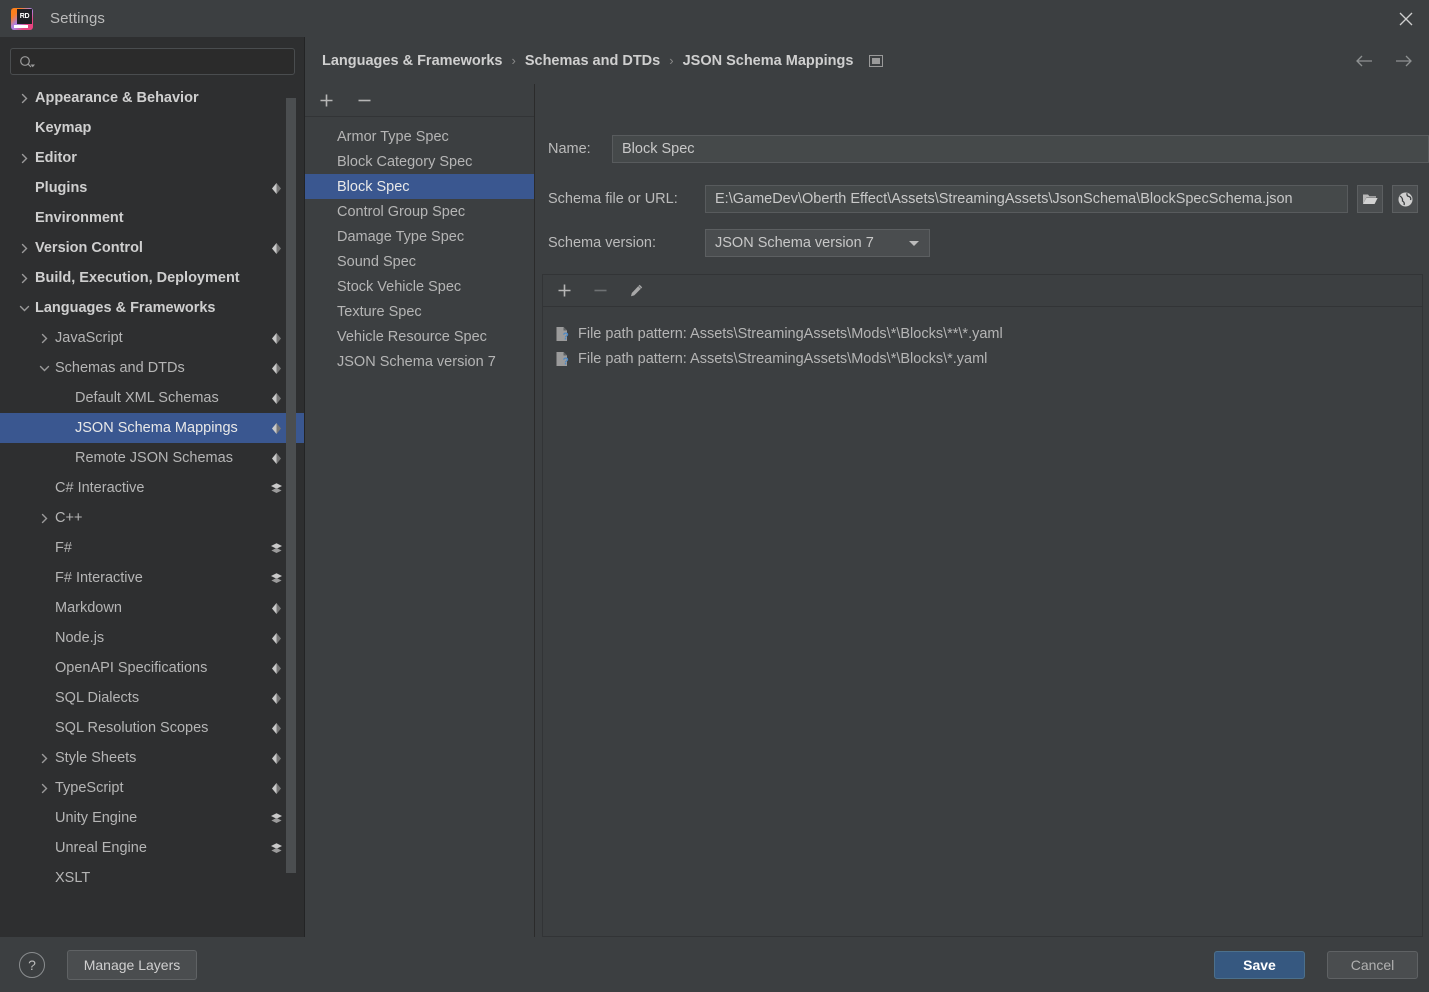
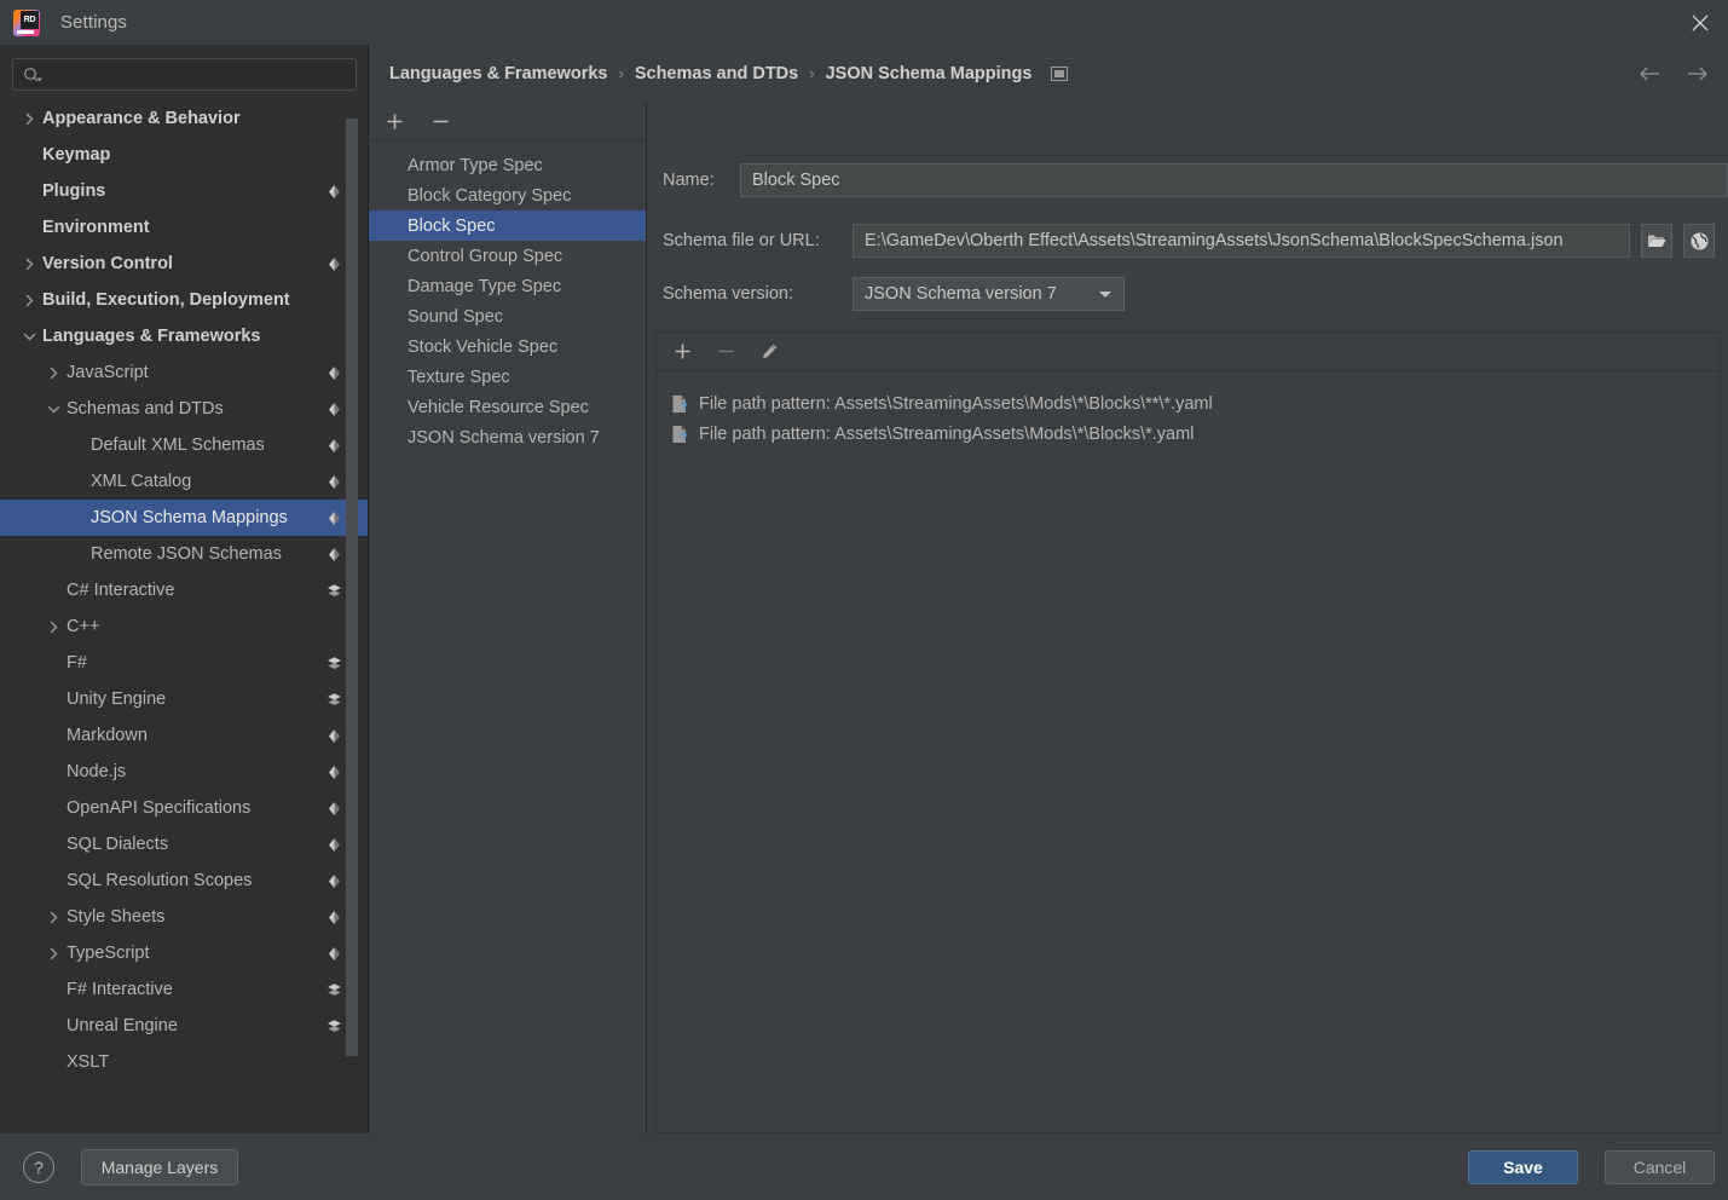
  Settings
  Appearance & Behavior
  Keymap
- Editor
  Plugins
  Environment
  Version Control
  Build, Execution, Deployment
  Languages & Frameworks
  JavaScript
  Schemas and DTDs
  Default XML Schemas
+ XML Catalog
  JSON Schema Mappings
  Remote JSON Schemas
  C# Interactive
  C++
  F#
- F# Interactive
+ Unity Engine
  Markdown
  Node.js
  OpenAPI Specifications
  SQL Dialects
  SQL Resolution Scopes
  Style Sheets
  TypeScript
- Unity Engine
+ F# Interactive
  Unreal Engine
  XSLT
  Languages & Frameworks
  ›
  Schemas and DTDs
  ›
  JSON Schema Mappings
  Armor Type Spec
  Block Category Spec
  Block Spec
  Control Group Spec
  Damage Type Spec
  Sound Spec
  Stock Vehicle Spec
  Texture Spec
  Vehicle Resource Spec
  JSON Schema version 7
  Name:
  Block Spec
  Schema file or URL:
  E:\GameDev\Oberth Effect\Assets\StreamingAssets\JsonSchema\BlockSpecSchema.json
  Schema version:
  JSON Schema version 7
  ?
  File path pattern: Assets\StreamingAssets\Mods\*\Blocks\**\*.yaml
  ?
  File path pattern: Assets\StreamingAssets\Mods\*\Blocks\*.yaml
  ?
  Manage Layers
  Save
  Cancel
